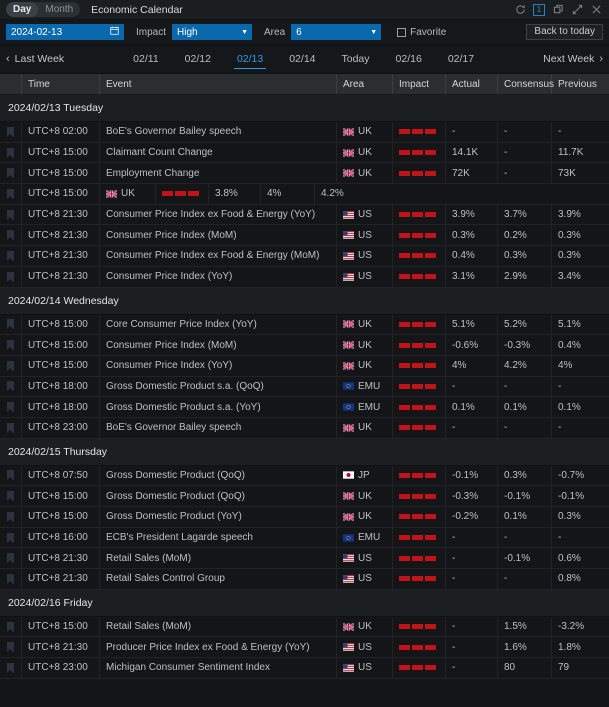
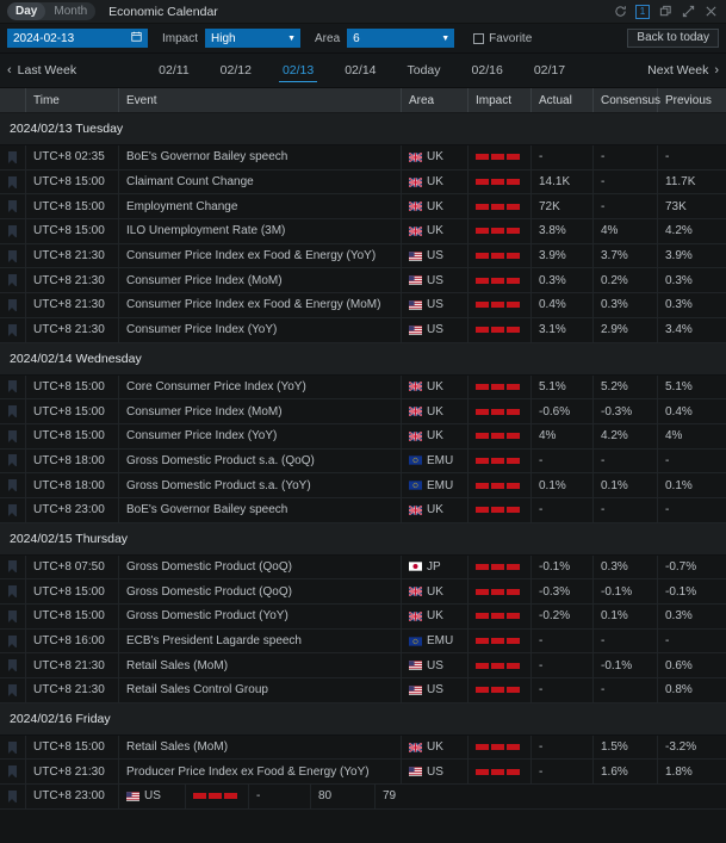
  Day
  Month
  Economic Calendar
  1
  2024-02-13
  Impact
  High
  Area
  6
  Favorite
  Back to today
  ‹
  Last Week
  02/11
  02/12
  02/13
  02/14
  Today
  02/16
  02/17
  Next Week
  ›
  Time
  Event
  Area
  Impact
  Actual
  Consensus
  Previous
  2024/02/13 Tuesday
- UTC+8 02:00
+ UTC+8 02:35
  BoE's Governor Bailey speech
  UK
  -
  -
  -
  UTC+8 15:00
  Claimant Count Change
  UK
  14.1K
  -
  11.7K
  UTC+8 15:00
  Employment Change
  UK
  72K
  -
  73K
  UTC+8 15:00
+ ILO Unemployment Rate (3M)
  UK
  3.8%
  4%
  4.2%
  UTC+8 21:30
  Consumer Price Index ex Food & Energy (YoY)
  US
  3.9%
  3.7%
  3.9%
  UTC+8 21:30
  Consumer Price Index (MoM)
  US
  0.3%
  0.2%
  0.3%
  UTC+8 21:30
  Consumer Price Index ex Food & Energy (MoM)
  US
  0.4%
  0.3%
  0.3%
  UTC+8 21:30
  Consumer Price Index (YoY)
  US
  3.1%
  2.9%
  3.4%
  2024/02/14 Wednesday
  UTC+8 15:00
  Core Consumer Price Index (YoY)
  UK
  5.1%
  5.2%
  5.1%
  UTC+8 15:00
  Consumer Price Index (MoM)
  UK
  -0.6%
  -0.3%
  0.4%
  UTC+8 15:00
  Consumer Price Index (YoY)
  UK
  4%
  4.2%
  4%
  UTC+8 18:00
  Gross Domestic Product s.a. (QoQ)
  EMU
  -
  -
  -
  UTC+8 18:00
  Gross Domestic Product s.a. (YoY)
  EMU
  0.1%
  0.1%
  0.1%
  UTC+8 23:00
  BoE's Governor Bailey speech
  UK
  -
  -
  -
  2024/02/15 Thursday
  UTC+8 07:50
  Gross Domestic Product (QoQ)
  JP
  -0.1%
  0.3%
  -0.7%
  UTC+8 15:00
  Gross Domestic Product (QoQ)
  UK
  -0.3%
  -0.1%
  -0.1%
  UTC+8 15:00
  Gross Domestic Product (YoY)
  UK
  -0.2%
  0.1%
  0.3%
  UTC+8 16:00
  ECB's President Lagarde speech
  EMU
  -
  -
  -
  UTC+8 21:30
  Retail Sales (MoM)
  US
  -
  -0.1%
  0.6%
  UTC+8 21:30
  Retail Sales Control Group
  US
  -
  -
  0.8%
  2024/02/16 Friday
  UTC+8 15:00
  Retail Sales (MoM)
  UK
  -
  1.5%
  -3.2%
  UTC+8 21:30
  Producer Price Index ex Food & Energy (YoY)
  US
  -
  1.6%
  1.8%
  UTC+8 23:00
- Michigan Consumer Sentiment Index
  US
  -
  80
  79
